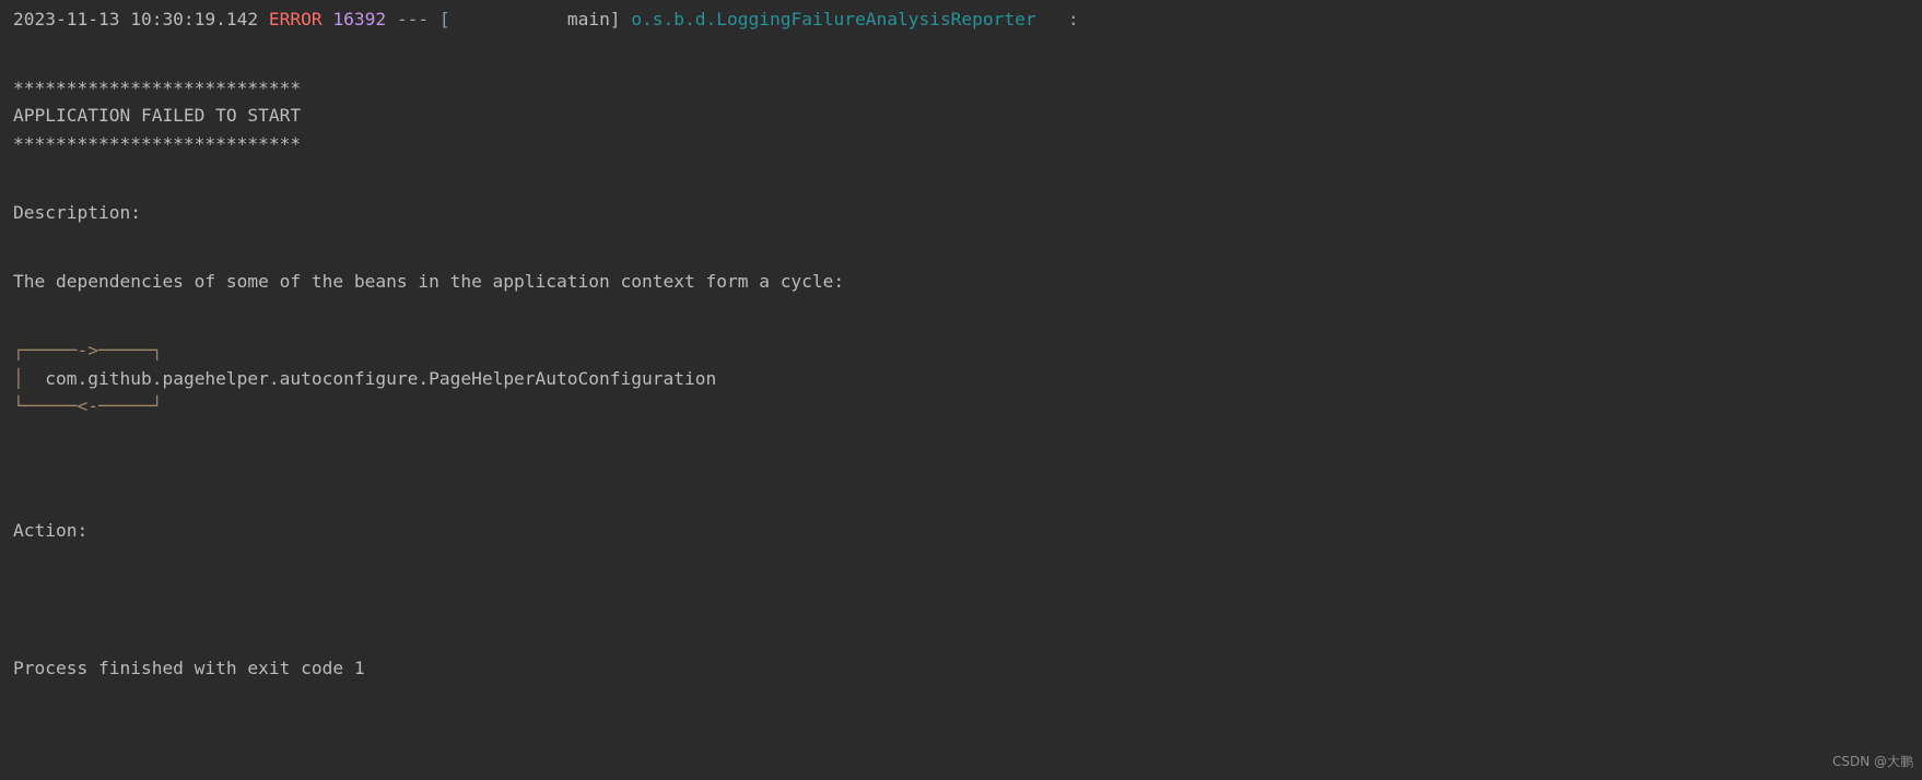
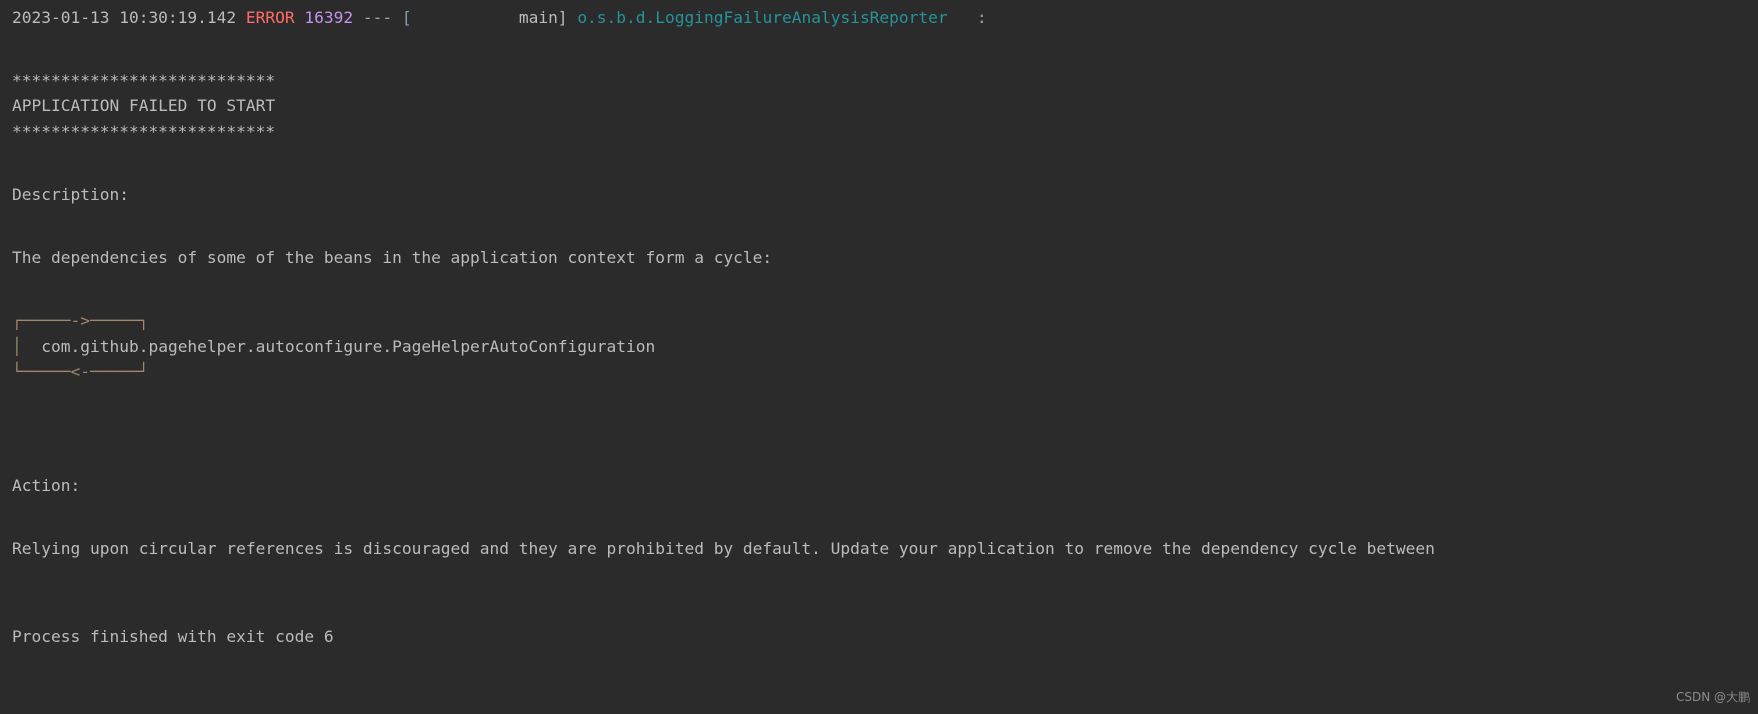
- 2023-11-13 10:30:19.142 ERROR 16392 --- [ main] o.s.b.d.LoggingFailureAnalysisReporter :
+ 2023-01-13 10:30:19.142 ERROR 16392 --- [ main] o.s.b.d.LoggingFailureAnalysisReporter :
  ***************************
  APPLICATION FAILED TO START
  ***************************
  Description:
  The dependencies of some of the beans in the application context form a cycle:
  ┌─────->─────┐
  │ com.github.pagehelper.autoconfigure.PageHelperAutoConfiguration
  └─────<-─────┘
  Action:
+ Relying upon circular references is discouraged and they are prohibited by default. Update your application to remove the dependency cycle between
- Process finished with exit code 1
+ Process finished with exit code 6
  CSDN @大鹏
